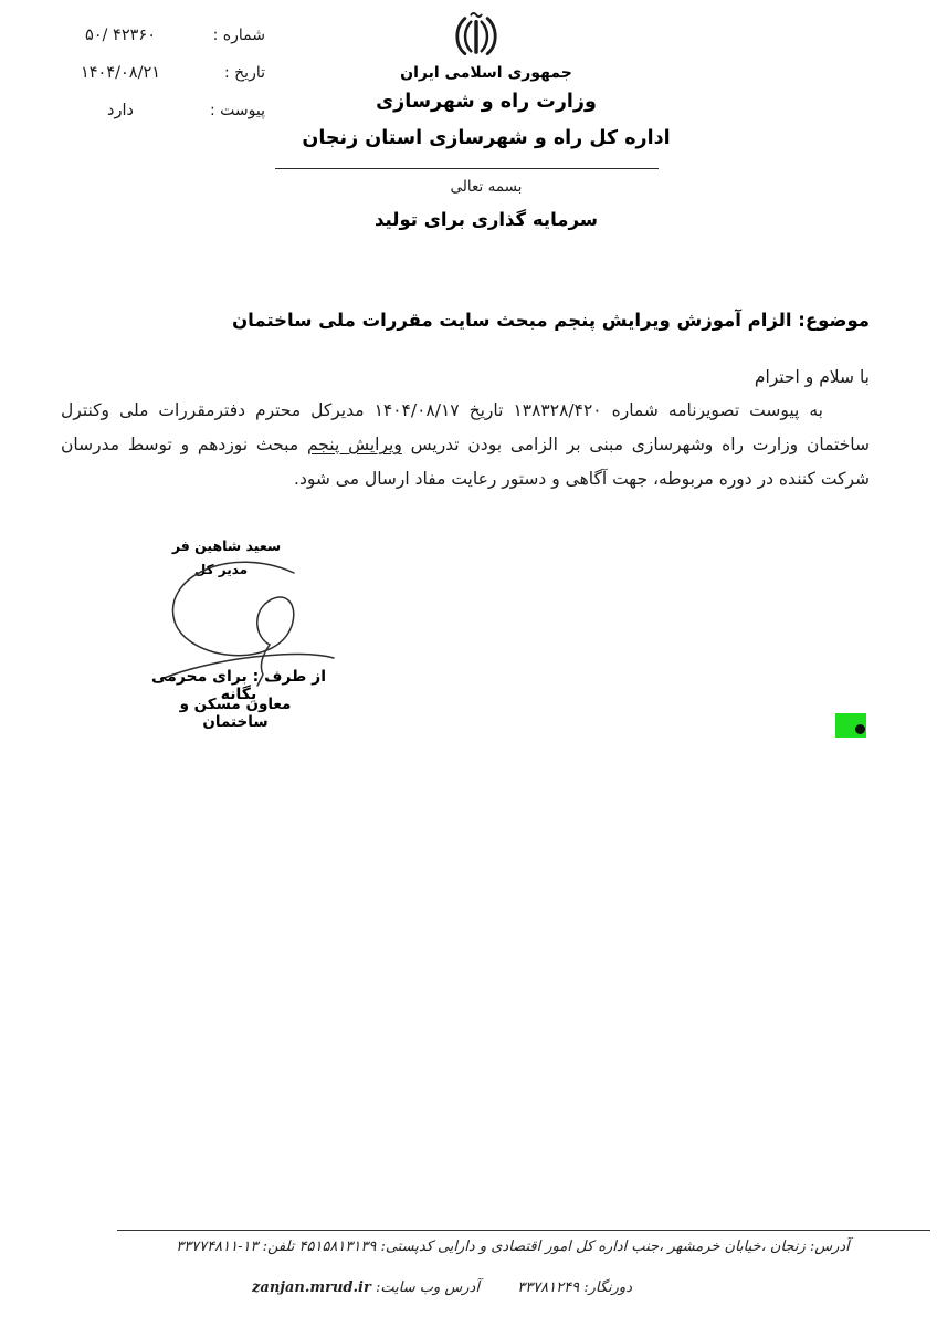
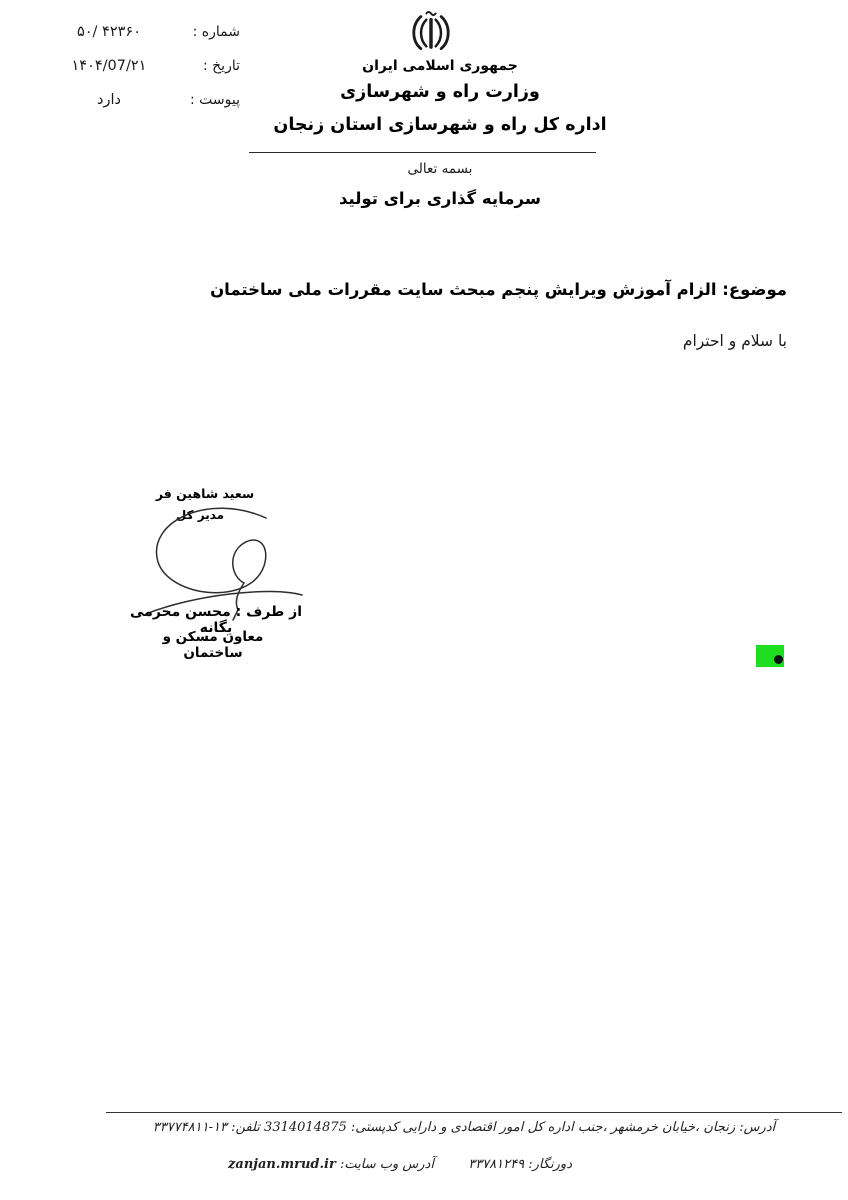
  شماره :
  ۵۰/ ۴۲۳۶۰
  تاریخ :
- ۱۴۰۴/۰۸/۲۱
+ ۱۴۰۴/07/۲۱
  پیوست :
  دارد
  جمهوری اسلامی ایران
  وزارت راه و شهرسازی
  اداره کل راه و شهرسازی استان زنجان
  بسمه تعالی
  سرمایه گذاری برای تولید
  موضوع: الزام آموزش ویرایش پنجم مبحث سایت مقررات ملی ساختمان
  با سلام و احترام
- به پیوست تصویرنامه شماره ۱۳۸۳۲۸/۴۲۰ تاریخ ۱۴۰۴/۰۸/۱۷ مدیرکل محترم دفترمقررات ملی وکنترل ساختمان وزارت راه وشهرسازی مبنی بر الزامی بودن تدریس ویرایش پنجم مبحث نوزدهم و توسط مدرسان شرکت کننده در دوره مربوطه، جهت آگاهی و دستور رعایت مفاد ارسال می شود.
  سعید شاهین فر
  مدیر کل
- از طرف : برای محرمی یگانه
+ از طرف : محسن محرمی یگانه
  معاون مسکن و ساختمان
- آدرس: زنجان ،خیابان خرمشهر ،جنب اداره کل امور اقتصادی و دارایی کدپستی: ۴۵۱۵۸۱۳۱۳۹ تلفن: ۱۳-۳۳۷۷۴۸۱۱
+ آدرس: زنجان ،خیابان خرمشهر ،جنب اداره کل امور اقتصادی و دارایی کدپستی: 3314014875 تلفن: ۱۳-۳۳۷۷۴۸۱۱
  دورنگار: ۳۳۷۸۱۲۴۹ آدرس وب سایت: zanjan.mrud.ir
